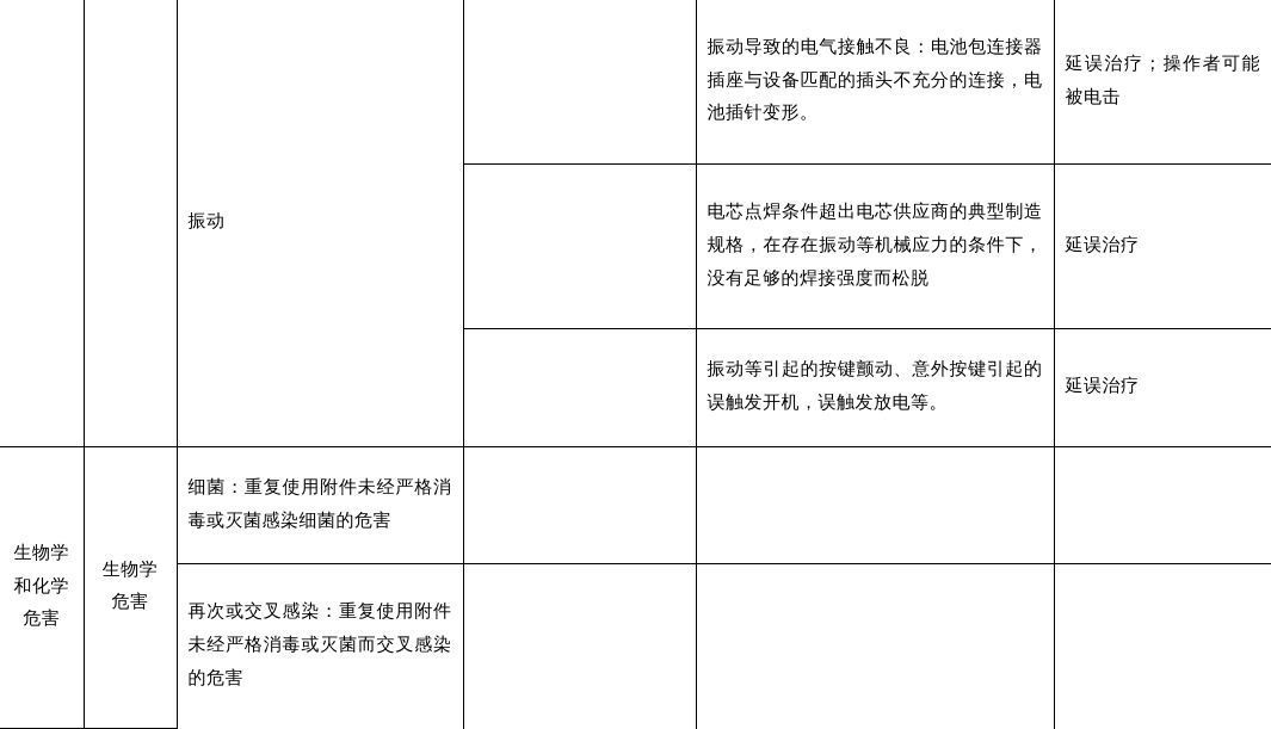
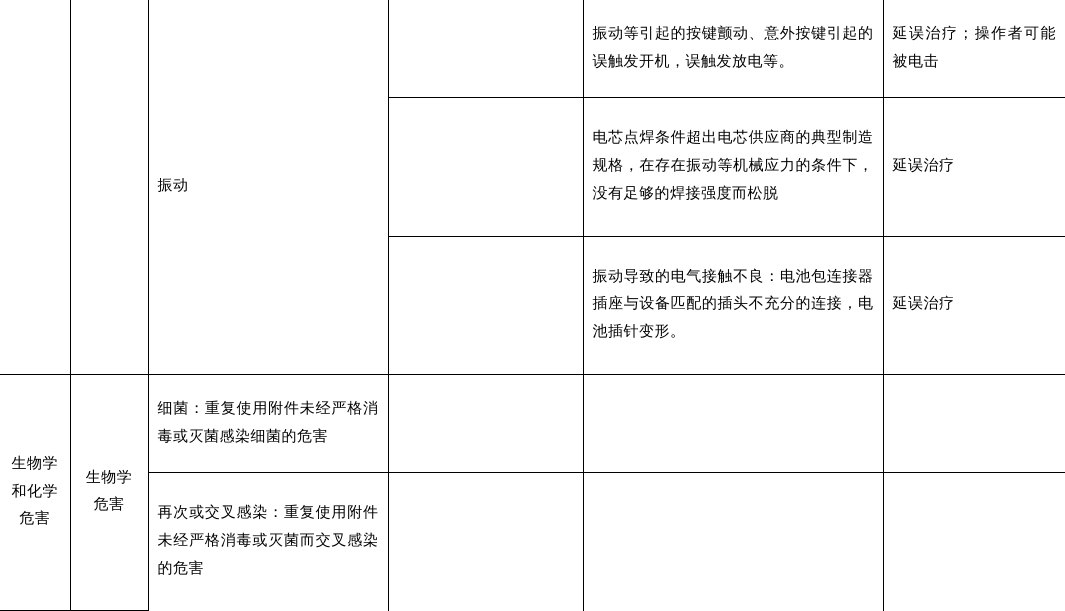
- 		振动		振动导致的电气接触不良：电池包连接器插座与设备匹配的插头不充分的连接，电池插针变形。	延误治疗；操作者可能被电击
+ 		振动		振动等引起的按键颤动、意外按键引起的误触发开机，误触发放电等。	延误治疗；操作者可能被电击
  	电芯点焊条件超出电芯供应商的典型制造规格，在存在振动等机械应力的条件下，没有足够的焊接强度而松脱	延误治疗
- 	振动等引起的按键颤动、意外按键引起的误触发开机，误触发放电等。	延误治疗
+ 	振动导致的电气接触不良：电池包连接器插座与设备匹配的插头不充分的连接，电池插针变形。	延误治疗
  生物学和化学危害	生物学危害	细菌：重复使用附件未经严格消毒或灭菌感染细菌的危害
  再次或交叉感染：重复使用附件未经严格消毒或灭菌而交叉感染的危害
